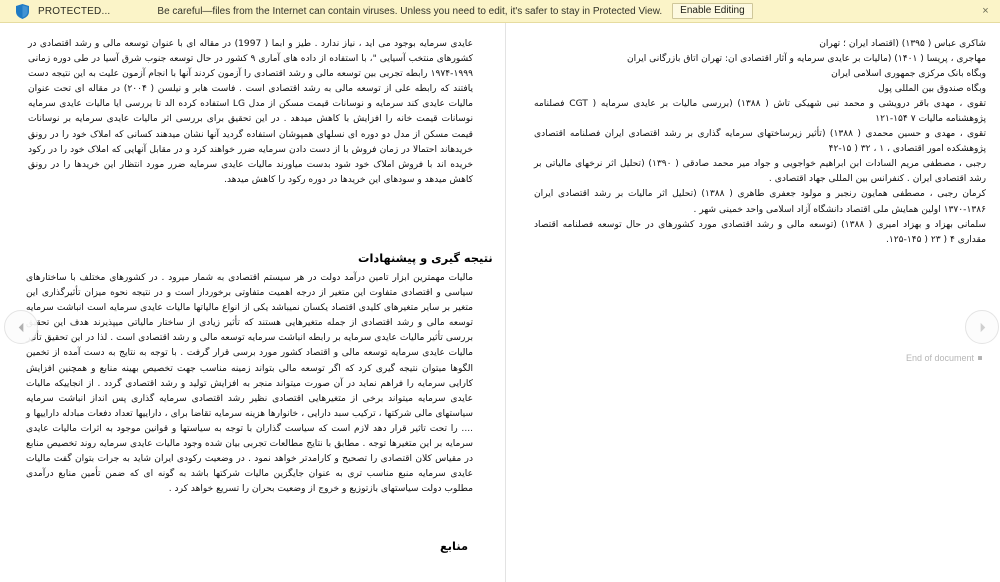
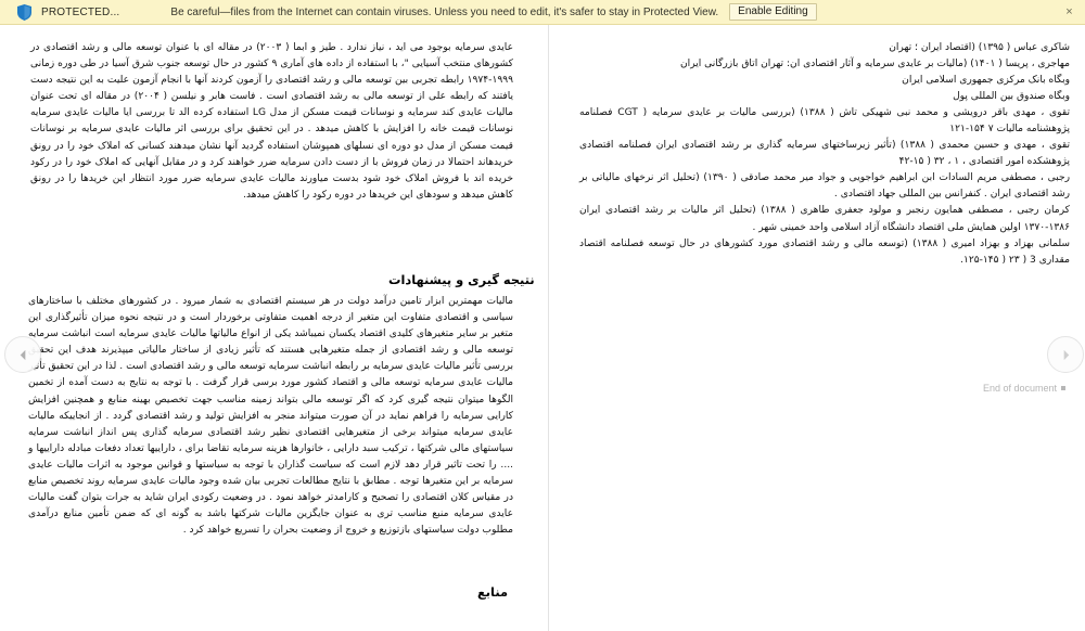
  PROTECTED...
  Be careful—files from the Internet can contain viruses. Unless you need to edit, it's safer to stay in Protected View.
  Enable Editing
  ×
- عایدی سرمایه بوجود می اید ، نیاز ندارد . طیز و ابما ( 1997) در مقاله ای با عنوان توسعه مالی و رشد اقتصادی در کشورهای منتخب آسیایی "، با استفاده از داده های آماری ۹ کشور در حال توسعه جنوب شرق آسیا در طی دوره زمانی ۱۹۹۹-۱۹۷۴ رابطه تجربی بین توسعه مالی و رشد اقتصادی را آزمون کردند آنها با انجام آزمون علیت به این نتیجه دست یافتند که رابطه علی از توسعه مالی به رشد اقتصادی است . فاست هابر و نیلسن ( ۲۰۰۴) در مقاله ای تحت عنوان مالیات عایدی کند سرمایه و نوسانات قیمت مسکن از مدل LG استفاده کرده الد تا بررسی ایا مالیات عایدی سرمایه نوسانات قیمت خانه را افزایش با کاهش میدهد . در این تحقیق برای بررسی اثر مالیات عایدی سرمایه بر نوسانات قیمت مسکن از مدل دو دوره ای نسلهای همپوشان استفاده گردید آنها نشان میدهند کسانی که املاک خود را در رونق خریدهاند احتمالا در زمان فروش با از دست دادن سرمایه ضرر خواهند کرد و در مقابل آنهایی که املاک خود را در رکود خریده اند با فروش املاک خود شود بدست میاورند مالیات عایدی سرمایه ضرر مورد انتظار این خریدها را در رونق کاهش میدهد و سودهای این خریدها در دوره رکود را کاهش میدهد.
+ عایدی سرمایه بوجود می اید ، نیاز ندارد . طیز و ابما ( ۲۰۰۳) در مقاله ای با عنوان توسعه مالی و رشد اقتصادی در کشورهای منتخب آسیایی "، با استفاده از داده های آماری ۹ کشور در حال توسعه جنوب شرق آسیا در طی دوره زمانی ۱۹۹۹-۱۹۷۴ رابطه تجربی بین توسعه مالی و رشد اقتصادی را آزمون کردند آنها با انجام آزمون علیت به این نتیجه دست یافتند که رابطه علی از توسعه مالی به رشد اقتصادی است . فاست هابر و نیلسن ( ۲۰۰۴) در مقاله ای تحت عنوان مالیات عایدی کند سرمایه و نوسانات قیمت مسکن از مدل LG استفاده کرده الد تا بررسی ایا مالیات عایدی سرمایه نوسانات قیمت خانه را افزایش با کاهش میدهد . در این تحقیق برای بررسی اثر مالیات عایدی سرمایه بر نوسانات قیمت مسکن از مدل دو دوره ای نسلهای همپوشان استفاده گردید آنها نشان میدهند کسانی که املاک خود را در رونق خریدهاند احتمالا در زمان فروش با از دست دادن سرمایه ضرر خواهند کرد و در مقابل آنهایی که املاک خود را در رکود خریده اند با فروش املاک خود شود بدست میاورند مالیات عایدی سرمایه ضرر مورد انتظار این خریدها را در رونق کاهش میدهد و سودهای این خریدها در دوره رکود را کاهش میدهد.
  نتیجه گیری و پیشنهادات
  مالیات مهمترین ابزار تامین درآمد دولت در هر سیستم اقتصادی به شمار میرود . در کشورهای مختلف با ساختارهای سیاسی و اقتصادی متفاوت این متغیر از درجه اهمیت متفاوتی برخوردار است و در نتیجه نحوه میزان تأثیرگذاری این متغیر بر سایر متغیرهای کلیدی اقتصاد یکسان نمیباشد یکی از انواع مالیاتها مالیات عایدی سرمایه است انباشت سرمایه توسعه مالی و رشد اقتصادی از جمله متغیرهایی هستند که تأثیر زیادی از ساختار مالیاتی میپذیرند هدف این تحق بررسی تأثیر مالیات عایدی سرمایه بر رابطه انباشت سرمایه توسعه مالی و رشد اقتصادی است . لذا در این تحقیق تأث مالیات عایدی سرمایه توسعه مالی و اقتصاد کشور مورد برسی قرار گرفت . با توجه به نتایج به دست آمده از تخمین الگوها میتوان نتیجه گیری کرد که اگر توسعه مالی بتواند زمینه مناسب جهت تخصیص بهینه منابع و همچنین افزایش کارایی سرمایه را فراهم نماید در آن صورت میتواند منجر به افزایش تولید و رشد اقتصادی گردد . از انجاییکه مالیات عایدی سرمایه میتواند برخی از متغیرهایی اقتصادی نظیر رشد اقتصادی سرمایه گذاری پس انداز انباشت سرمایه سیاستهای مالی شرکتها ، ترکیب سبد دارایی ، خانوارها هزینه سرمایه تقاضا برای ، داراییها تعداد دفعات مبادله داراییها و .... را تحت تاثیر قرار دهد لازم است که سیاست گذاران با توجه به سیاستها و قوانین موجود به اثرات مالیات عایدی سرمایه بر این متغیرها توجه . مطابق با نتایج مطالعات تجربی بیان شده وجود مالیات عایدی سرمایه روند تخصیص منابع در مقیاس کلان اقتصادی را تصحیح و کارامدتر خواهد نمود . در وضعیت رکودی ایران شاید به جرات بتوان گفت مالیات عایدی سرمایه منبع مناسب تری به عنوان جایگزین مالیات شرکتها باشد به گونه ای که ضمن تأمین منابع درآمدی مطلوب دولت سیاستهای بازتوزیع و خروج از وضعیت بحران را تسریع خواهد کرد .
  منابع
  شاکری عباس ( ۱۳۹۵) (اقتصاد ایران ؛ تهران
  مهاجری ، پریسا ( ۱۴۰۱) (مالیات بر عایدی سرمایه و آثار اقتصادی ان: تهران اتاق بازرگانی ایران
  وبگاه بانک مرکزی جمهوری اسلامی ایران
  وبگاه صندوق بین المللی پول
  تقوی ، مهدی باقر درویشی و محمد نبی شهیکی تاش ( ۱۳۸۸) (بررسی مالیات بر عایدی سرمایه ( CGT فصلنامه پژوهشنامه مالیات ۷ ۱۵۴-۱۲۱
  تقوی ، مهدی و حسین محمدی ( ۱۳۸۸) (تأثیر زیرساختهای سرمایه گذاری بر رشد اقتصادی ایران فصلنامه اقتصادی پژوهشکده امور اقتصادی ، ۱ ، ۳۲ ( ۱۵-۴۲
  رجبی ، مصطفی مریم السادات ابن ابراهیم خواجویی و جواد میر محمد صادقی ( ۱۳۹۰) (تحلیل اثر نرخهای مالیاتی بر رشد اقتصادی ایران . کنفرانس بین المللی جهاد اقتصادی .
  کرمان رجبی ، مصطفی همایون رنجبر و مولود جعفری طاهری ( ۱۳۸۸) (تحلیل اثر مالیات بر رشد اقتصادی ایران ۱۳۸۶-۱۳۷۰ اولین همایش ملی اقتصاد دانشگاه آزاد اسلامی واحد خمینی شهر .
- سلمانی بهزاد و بهزاد امیری ( ۱۳۸۸) (توسعه مالی و رشد اقتصادی مورد کشورهای در حال توسعه فصلنامه اقتصاد مقداری ۴ ( ۲۳ ( ۱۴۵-۱۲۵.
+ سلمانی بهزاد و بهزاد امیری ( ۱۳۸۸) (توسعه مالی و رشد اقتصادی مورد کشورهای در حال توسعه فصلنامه اقتصاد مقداری 3 ( ۲۳ ( ۱۴۵-۱۲۵.
  End of document
